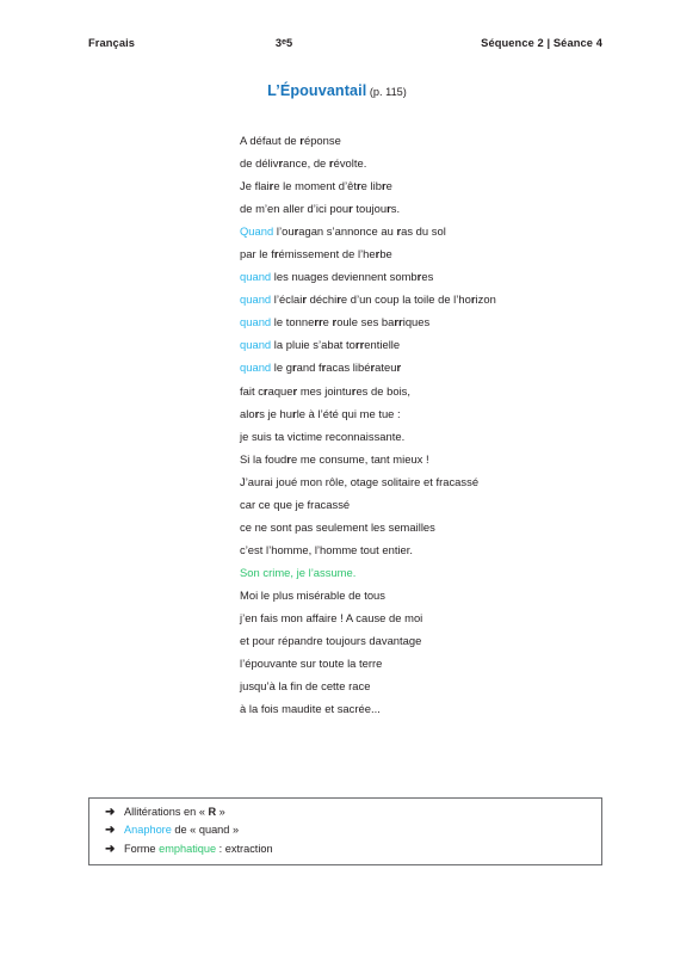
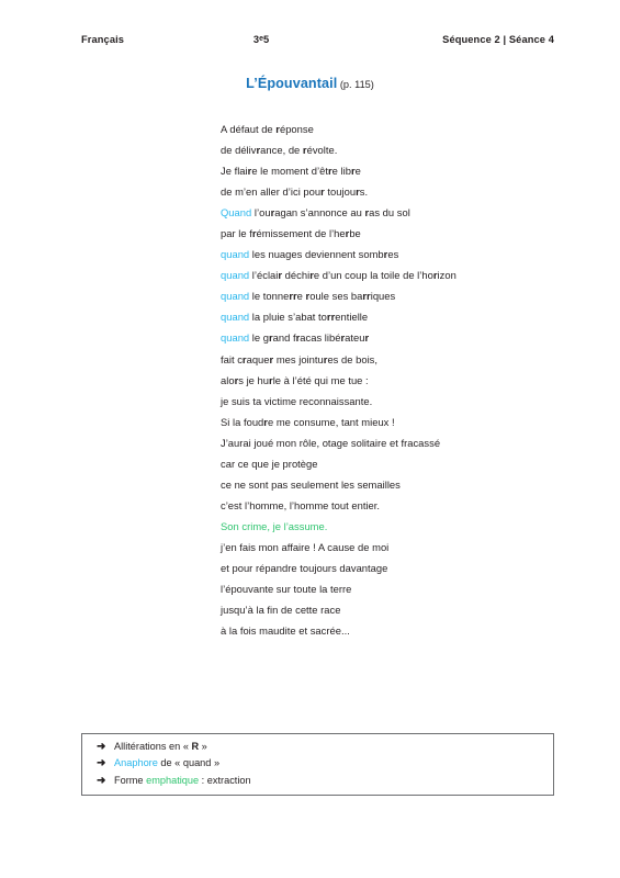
  Français
  Séquence 2 | Séance 4
  L’Épouvantail (p. 115)
  A défaut de réponse
  de délivrance, de révolte.
  Je flaire le moment d’être libre
  de m’en aller d’ici pour toujours.
  Quand l’ouragan s’annonce au ras du sol
  par le frémissement de l’herbe
  quand les nuages deviennent sombres
  quand l’éclair déchire d’un coup la toile de l’horizon
  quand le tonnerre roule ses barriques
  quand la pluie s’abat torrentielle
  quand le grand fracas libérateur
  fait craquer mes jointures de bois,
  alors je hurle à l’été qui me tue :
  je suis ta victime reconnaissante.
  Si la foudre me consume, tant mieux !
  J’aurai joué mon rôle, otage solitaire et fracassé
- car ce que je fracassé
+ car ce que je protège
  ce ne sont pas seulement les semailles
  c’est l’homme, l’homme tout entier.
  Son crime, je l’assume.
- Moi le plus misérable de tous
  j’en fais mon affaire ! A cause de moi
  et pour répandre toujours davantage
  l’épouvante sur toute la terre
  jusqu’à la fin de cette race
  à la fois maudite et sacrée...
  ➜
  Allitérations en « R »
  ➜
  Anaphore de « quand »
  ➜
  Forme emphatique : extraction
